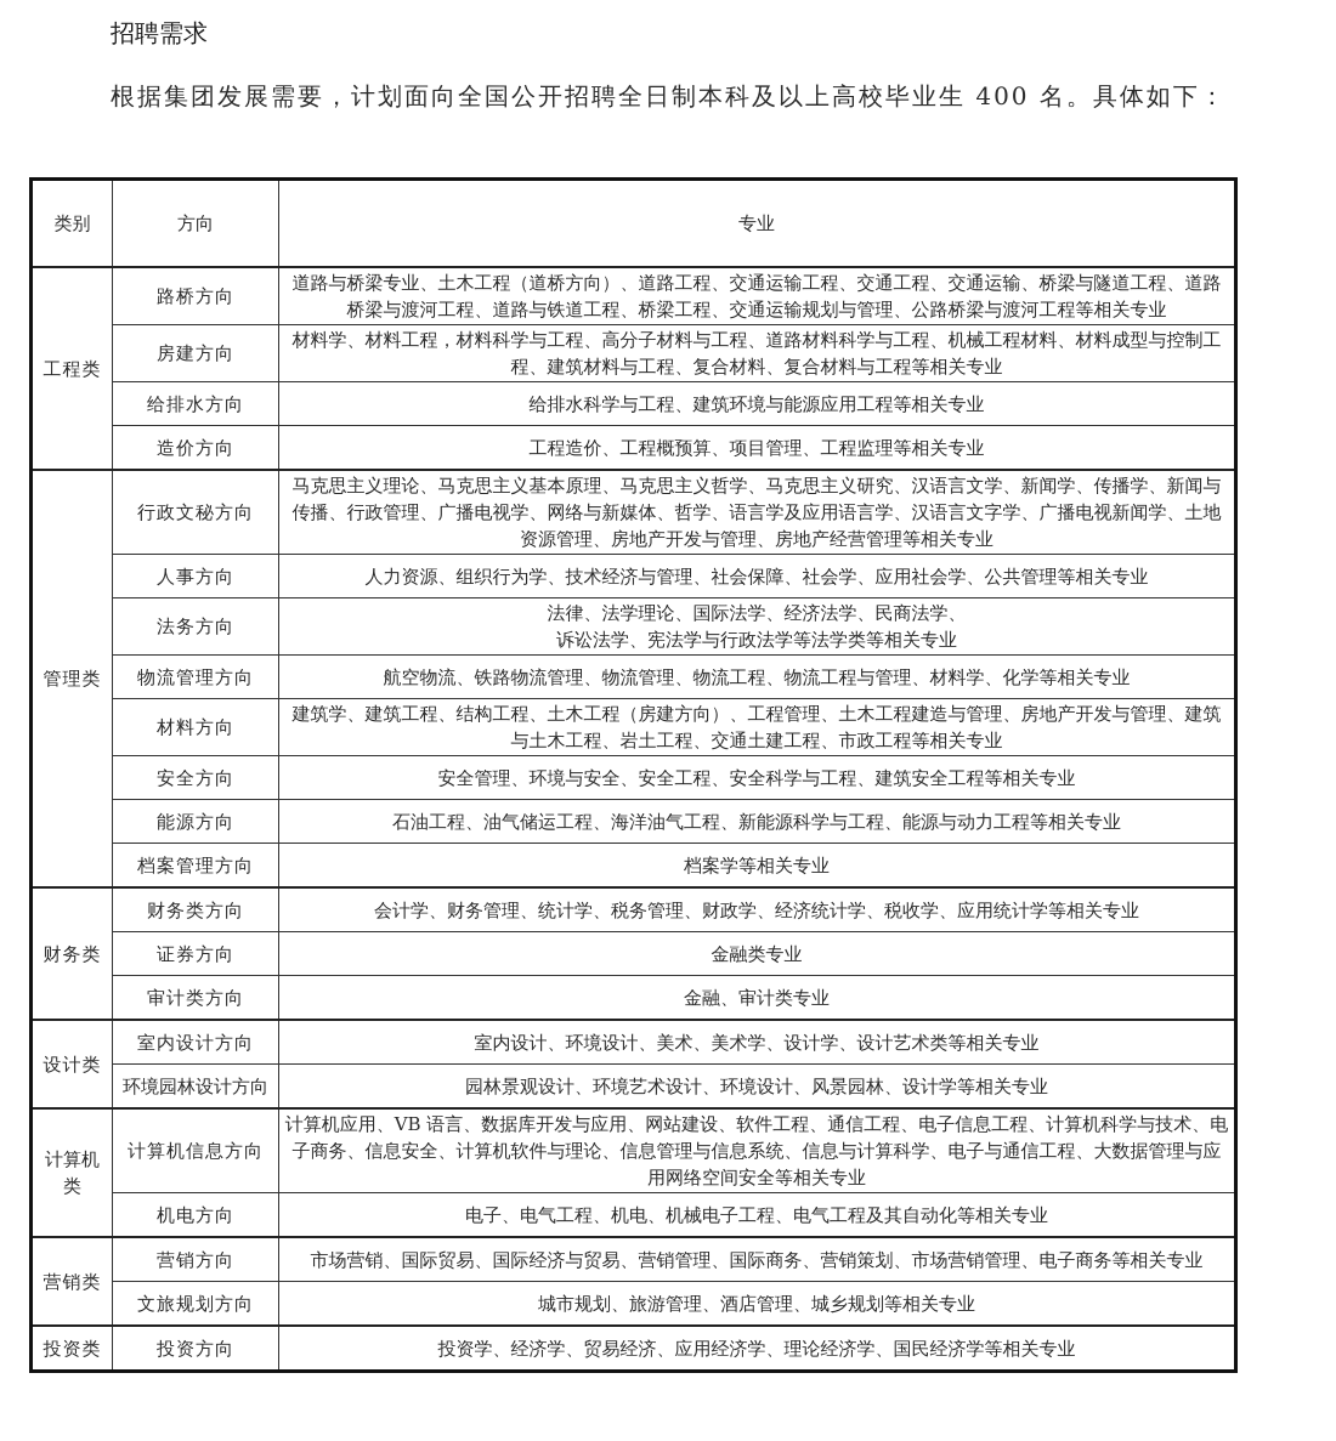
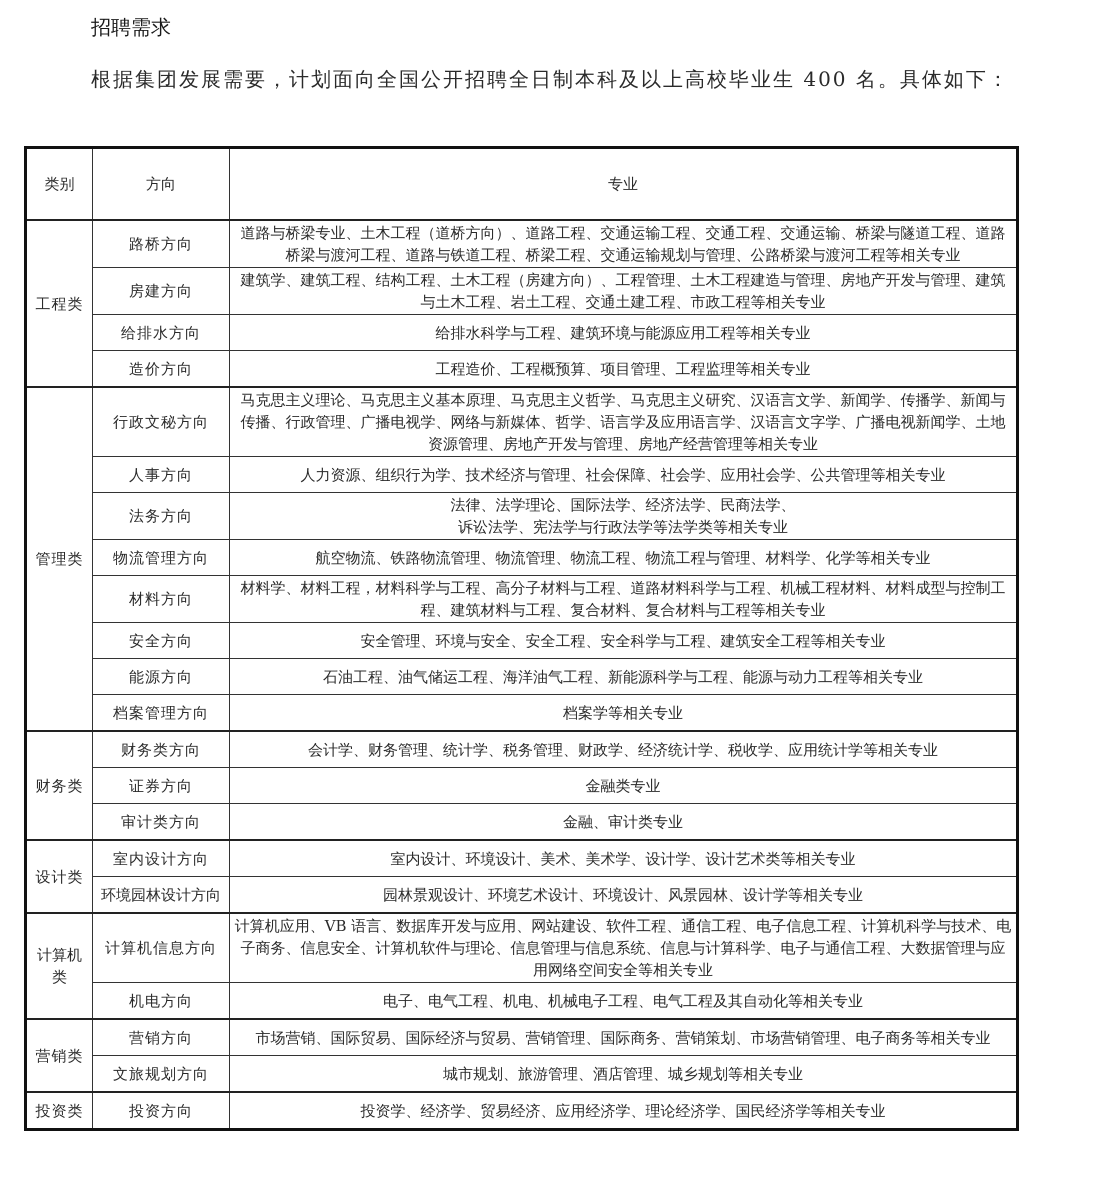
  招聘需求
  根据集团发展需要，计划面向全国公开招聘全日制本科及以上高校毕业生 400 名。具体如下：
  类别	方向	专业
  工程类	路桥方向	道路与桥梁专业、土木工程（道桥方向）、道路工程、交通运输工程、交通工程、交通运输、桥梁与隧道工程、道路桥梁与渡河工程、道路与铁道工程、桥梁工程、交通运输规划与管理、公路桥梁与渡河工程等相关专业
- 房建方向	材料学、材料工程，材料科学与工程、高分子材料与工程、道路材料科学与工程、机械工程材料、材料成型与控制工程、建筑材料与工程、复合材料、复合材料与工程等相关专业
+ 房建方向	建筑学、建筑工程、结构工程、土木工程（房建方向）、工程管理、土木工程建造与管理、房地产开发与管理、建筑与土木工程、岩土工程、交通土建工程、市政工程等相关专业
  给排水方向	给排水科学与工程、建筑环境与能源应用工程等相关专业
  造价方向	工程造价、工程概预算、项目管理、工程监理等相关专业
  管理类	行政文秘方向	马克思主义理论、马克思主义基本原理、马克思主义哲学、马克思主义研究、汉语言文学、新闻学、传播学、新闻与传播、行政管理、广播电视学、网络与新媒体、哲学、语言学及应用语言学、汉语言文字学、广播电视新闻学、土地资源管理、房地产开发与管理、房地产经营管理等相关专业
  人事方向	人力资源、组织行为学、技术经济与管理、社会保障、社会学、应用社会学、公共管理等相关专业
  法务方向	法律、法学理论、国际法学、经济法学、民商法学、 诉讼法学、宪法学与行政法学等法学类等相关专业
  物流管理方向	航空物流、铁路物流管理、物流管理、物流工程、物流工程与管理、材料学、化学等相关专业
- 材料方向	建筑学、建筑工程、结构工程、土木工程（房建方向）、工程管理、土木工程建造与管理、房地产开发与管理、建筑与土木工程、岩土工程、交通土建工程、市政工程等相关专业
+ 材料方向	材料学、材料工程，材料科学与工程、高分子材料与工程、道路材料科学与工程、机械工程材料、材料成型与控制工程、建筑材料与工程、复合材料、复合材料与工程等相关专业
  安全方向	安全管理、环境与安全、安全工程、安全科学与工程、建筑安全工程等相关专业
  能源方向	石油工程、油气储运工程、海洋油气工程、新能源科学与工程、能源与动力工程等相关专业
  档案管理方向	档案学等相关专业
  财务类	财务类方向	会计学、财务管理、统计学、税务管理、财政学、经济统计学、税收学、应用统计学等相关专业
  证券方向	金融类专业
  审计类方向	金融、审计类专业
  设计类	室内设计方向	室内设计、环境设计、美术、美术学、设计学、设计艺术类等相关专业
  环境园林设计方向	园林景观设计、环境艺术设计、环境设计、风景园林、设计学等相关专业
  计算机类	计算机信息方向	计算机应用、VB 语言、数据库开发与应用、网站建设、软件工程、通信工程、电子信息工程、计算机科学与技术、电子商务、信息安全、计算机软件与理论、信息管理与信息系统、信息与计算科学、电子与通信工程、大数据管理与应用网络空间安全等相关专业
  机电方向	电子、电气工程、机电、机械电子工程、电气工程及其自动化等相关专业
  营销类	营销方向	市场营销、国际贸易、国际经济与贸易、营销管理、国际商务、营销策划、市场营销管理、电子商务等相关专业
  文旅规划方向	城市规划、旅游管理、酒店管理、城乡规划等相关专业
  投资类	投资方向	投资学、经济学、贸易经济、应用经济学、理论经济学、国民经济学等相关专业
